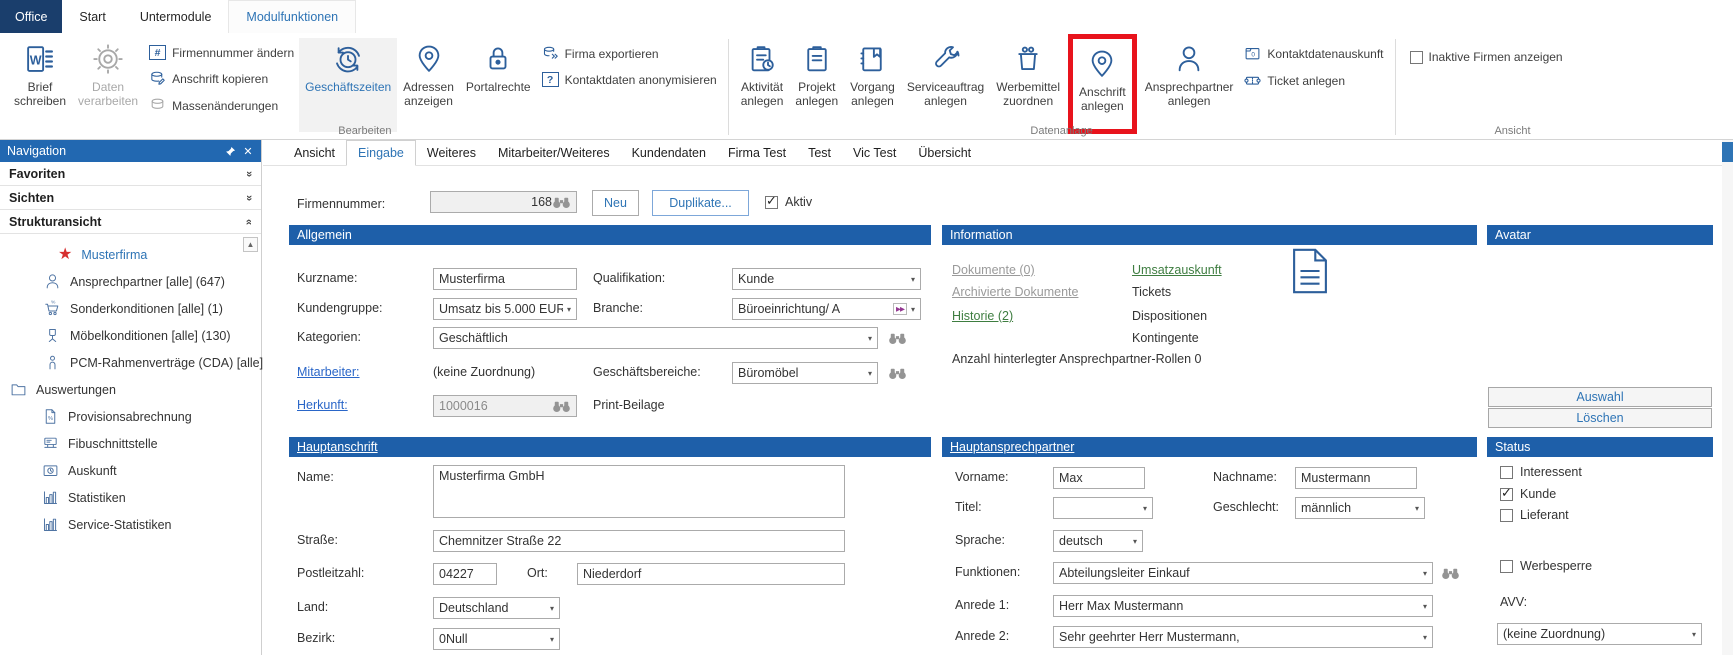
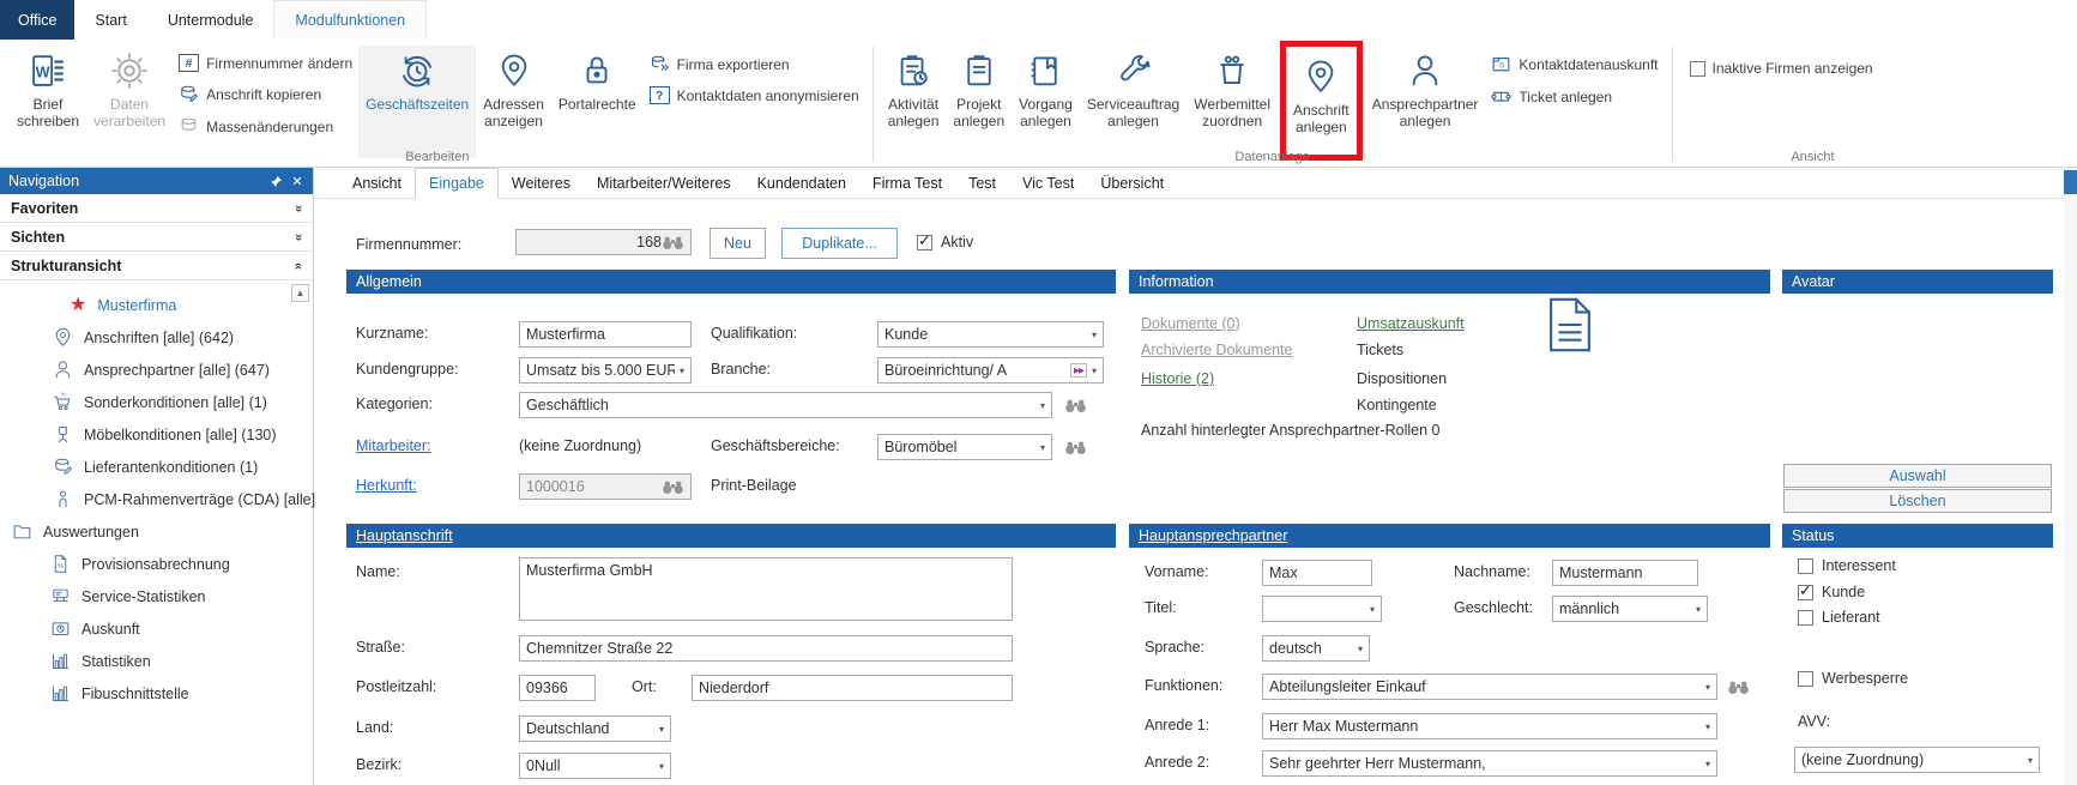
  Office
  Start
  Untermodule
  Modulfunktionen
  W
  Brief
  schreiben
  Daten
  verarbeiten
  #
  Firmennummer ändern
  Anschrift kopieren
  Massenänderungen
  Geschäftszeiten
  Adressen
  anzeigen
  Portalrechte
  Firma exportieren
  ?
  Kontaktdaten anonymisieren
  Bearbeiten
  Aktivität
  anlegen
  Projekt
  anlegen
  Vorgang
  anlegen
  Serviceauftrag
  anlegen
  Werbemittel
  zuordnen
  Anschrift
  anlegen
  Ansprechpartner
  anlegen
  Kontaktdatenauskunft
  Ticket anlegen
  Datenanlage
  Inaktive Firmen anzeigen
  Ansicht
  Navigation
  ✕
  Favoriten
  Sichten
  Strukturansicht
  ▲
  ★
  Musterfirma
+ Anschriften [alle] (642)
  Ansprechpartner [alle] (647)
  Sonderkonditionen [alle] (1)
  Möbelkonditionen [alle] (130)
+ Lieferantenkonditionen (1)
  PCM-Rahmenverträge (CDA) [alle]
  Auswertungen
  Provisionsabrechnung
- Fibuschnittstelle
+ Service-Statistiken
  Auskunft
  Statistiken
- Service-Statistiken
+ Fibuschnittstelle
  Ansicht
  Eingabe
  Weiteres
  Mitarbeiter/Weiteres
  Kundendaten
  Firma Test
  Test
  Vic Test
  Übersicht
  Firmennummer:
  168
  Neu
  Duplikate...
  ✓
  Aktiv
  Allgemein
  Kurzname:
  Musterfirma
  Qualifikation:
  Kunde
  ▾
  Kundengruppe:
  Umsatz bis 5.000 EUR
  ▾
  Branche:
  Büroeinrichtung/ A
  ▾
  Kategorien:
  Geschäftlich
  ▾
  Mitarbeiter:
  (keine Zuordnung)
  Geschäftsbereiche:
  Büromöbel
  ▾
  Herkunft:
  1000016
  Print-Beilage
  Information
  Dokumente (0)
  Archivierte Dokumente
  Historie (2)
  Umsatzauskunft
  Tickets
  Dispositionen
  Kontingente
  Anzahl hinterlegter Ansprechpartner-Rollen 0
  Avatar
  Auswahl
  Löschen
  Hauptanschrift
  Name:
  Musterfirma GmbH
  Straße:
  Chemnitzer Straße 22
  Postleitzahl:
- 04227
+ 09366
  Ort:
  Niederdorf
  Land:
  Deutschland
  ▾
  Bezirk:
  0Null
  ▾
  Hauptansprechpartner
  Vorname:
  Max
  Nachname:
  Mustermann
  Titel:
  ▾
  Geschlecht:
  männlich
  ▾
  Sprache:
  deutsch
  ▾
  Funktionen:
  Abteilungsleiter Einkauf
  ▾
  Anrede 1:
  Herr Max Mustermann
  ▾
  Anrede 2:
  Sehr geehrter Herr Mustermann,
  ▾
  Status
  Interessent
  ✓
  Kunde
  Lieferant
  Werbesperre
  AVV:
  (keine Zuordnung)
  ▾
